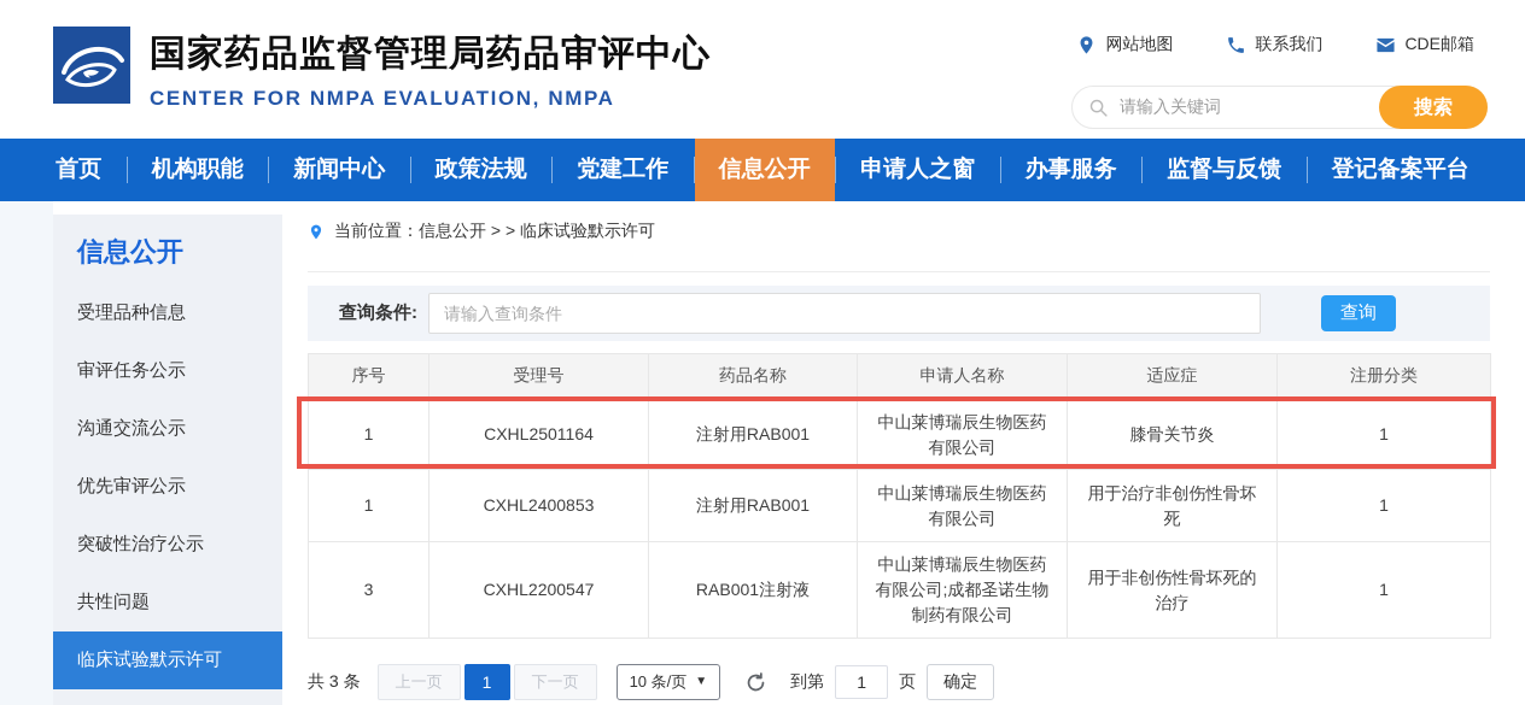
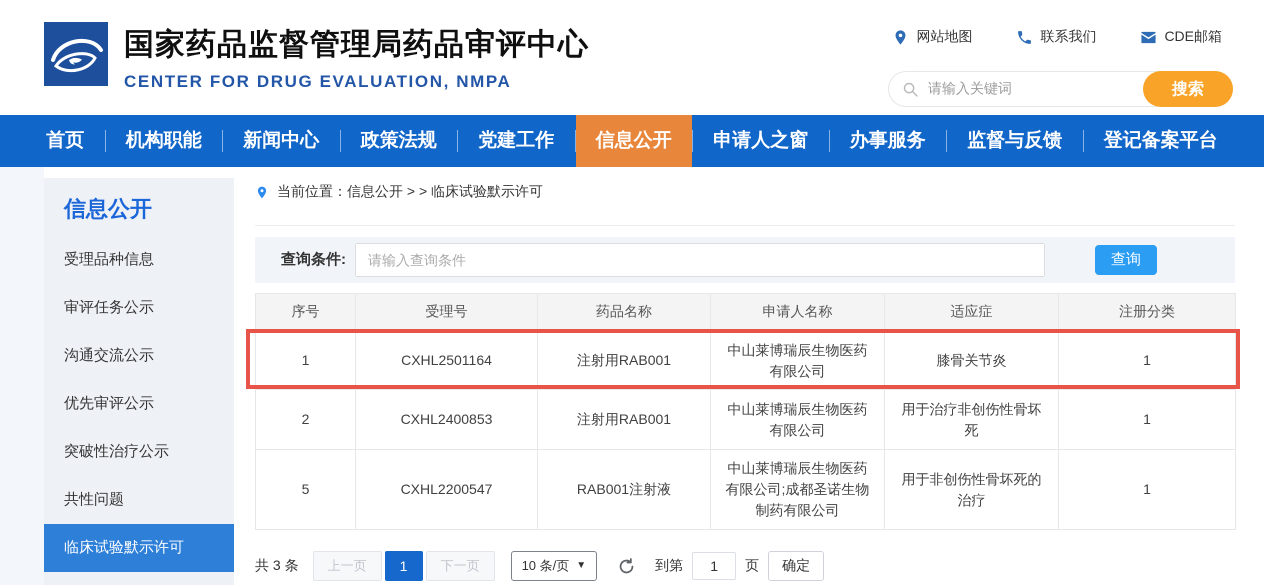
  国家药品监督管理局药品审评中心
- CENTER FOR NMPA EVALUATION, NMPA
+ CENTER FOR DRUG EVALUATION, NMPA
  网站地图
  联系我们
  CDE邮箱
  请输入关键词
  搜索
  首页
  机构职能
  新闻中心
  政策法规
  党建工作
  信息公开
  申请人之窗
  办事服务
  监督与反馈
  登记备案平台
  信息公开
  受理品种信息
  审评任务公示
  沟通交流公示
  优先审评公示
  突破性治疗公示
  共性问题
  临床试验默示许可
  当前位置：信息公开 > > 临床试验默示许可
  查询条件:
  请输入查询条件
  查询
  序号	受理号	药品名称	申请人名称	适应症	注册分类
  1	CXHL2501164	注射用RAB001	中山莱博瑞辰生物医药有限公司	膝骨关节炎	1
- 1	CXHL2400853	注射用RAB001	中山莱博瑞辰生物医药有限公司	用于治疗非创伤性骨坏死	1
+ 2	CXHL2400853	注射用RAB001	中山莱博瑞辰生物医药有限公司	用于治疗非创伤性骨坏死	1
- 3	CXHL2200547	RAB001注射液	中山莱博瑞辰生物医药有限公司;成都圣诺生物制药有限公司	用于非创伤性骨坏死的治疗	1
+ 5	CXHL2200547	RAB001注射液	中山莱博瑞辰生物医药有限公司;成都圣诺生物制药有限公司	用于非创伤性骨坏死的治疗	1
  共 3 条
  上一页
  1
  下一页
  10 条/页
  ▼
  到第
  1
  页
  确定
